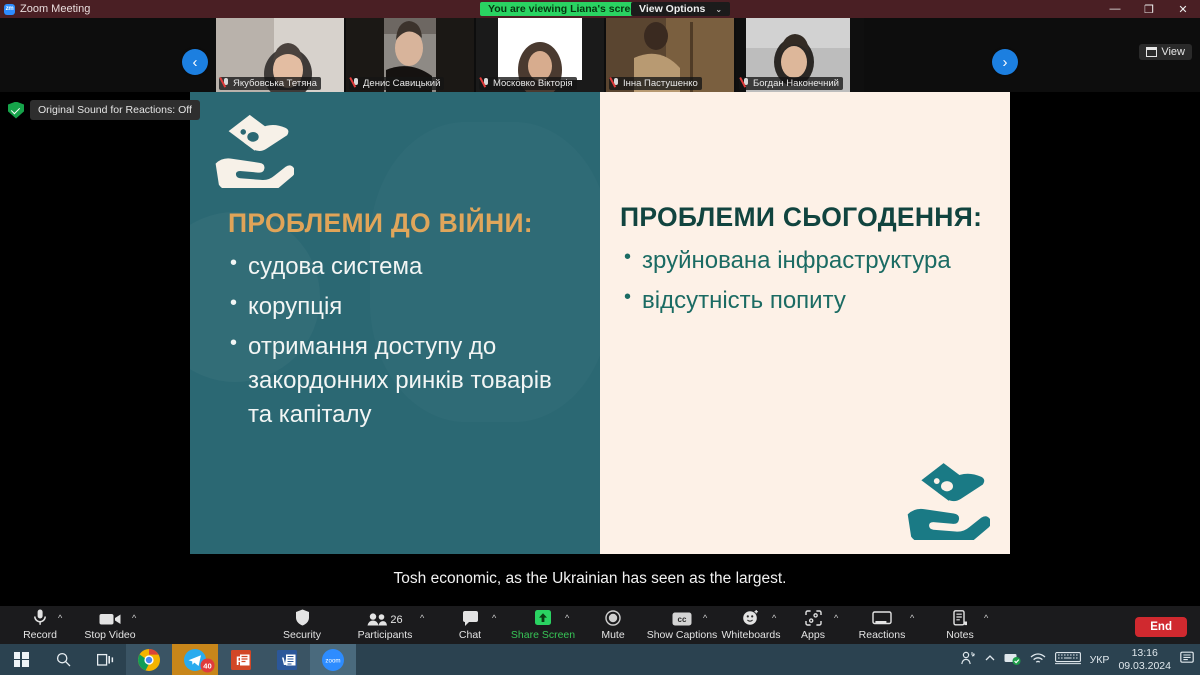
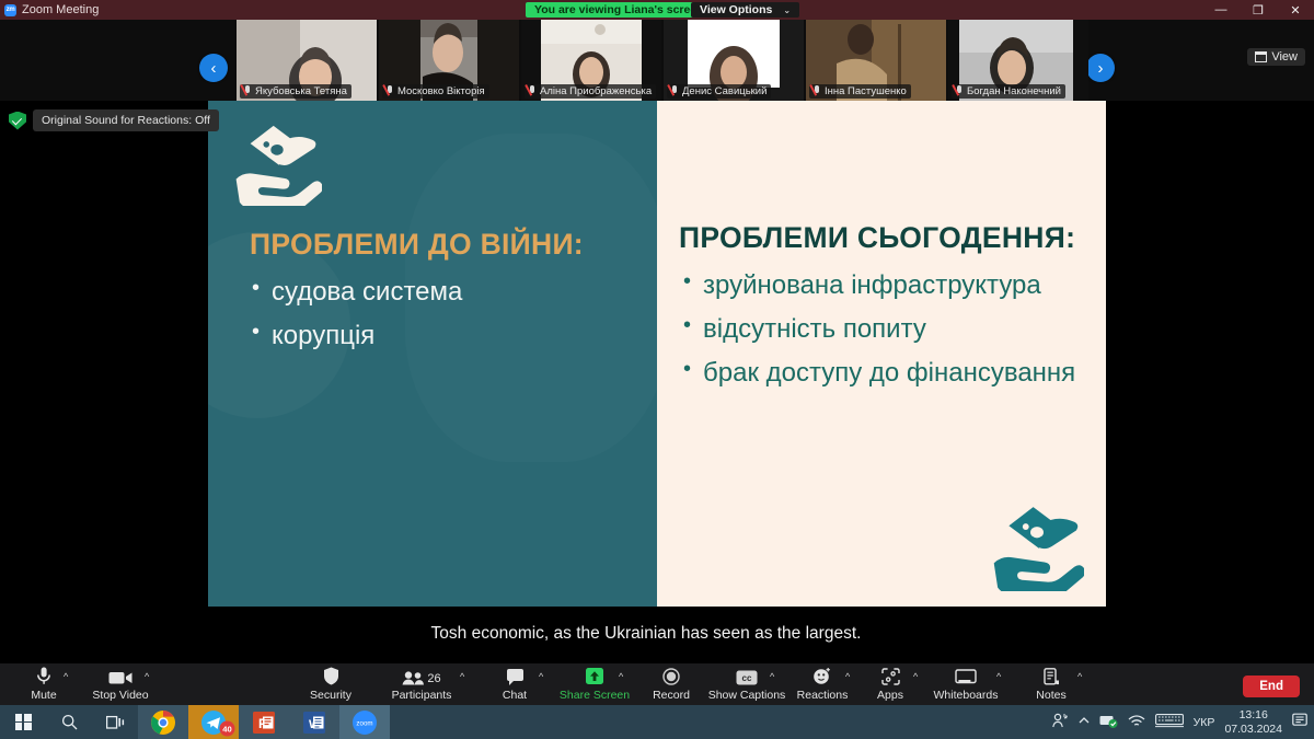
  Zoom Meeting
  You are viewing Liana's scre
  View Options
  ⌄
  —
  ❐
  ✕
  ‹
  ›
  View
  Якубовська Тетяна
- Денис Савицький
+ Московко Вікторія
+ Аліна Приображенська
- Московко Вікторія
+ Денис Савицький
  Інна Пастушенко
  Богдан Наконечний
  Original Sound for Reactions: Off
  ПРОБЛЕМИ ДО ВІЙНИ:
  судова система
  корупція
- отримання доступу до закордонних ринків товарів та капіталу
  ПРОБЛЕМИ СЬОГОДЕННЯ:
  зруйнована інфраструктура
  відсутність попиту
+ брак доступу до фінансування
  Tosh economic, as the Ukrainian has seen as the largest.
- Record
+ Mute
  ^
  Stop Video
  ^
  Security
  26
  Participants
  ^
  Chat
  ^
  Share Screen
  ^
- Mute
+ Record
  cc
  Show Captions
  ^
- Whiteboards
+ Reactions
  ^
  Apps
  ^
- Reactions
+ Whiteboards
  ^
  Notes
  ^
  End
  40
  P
  W
  УКР
  13:16
- 09.03.2024
+ 07.03.2024
